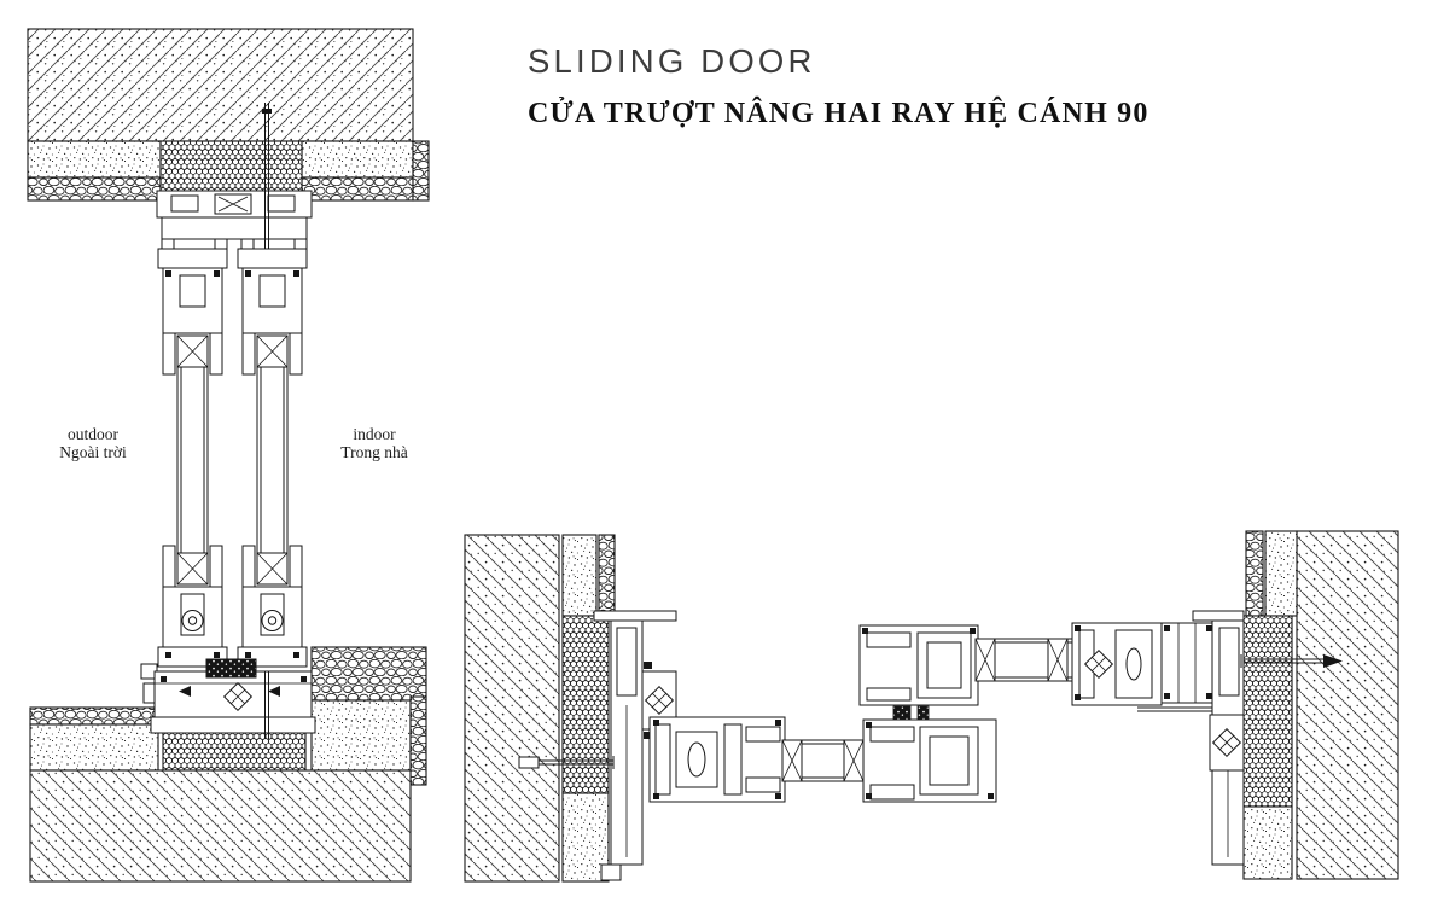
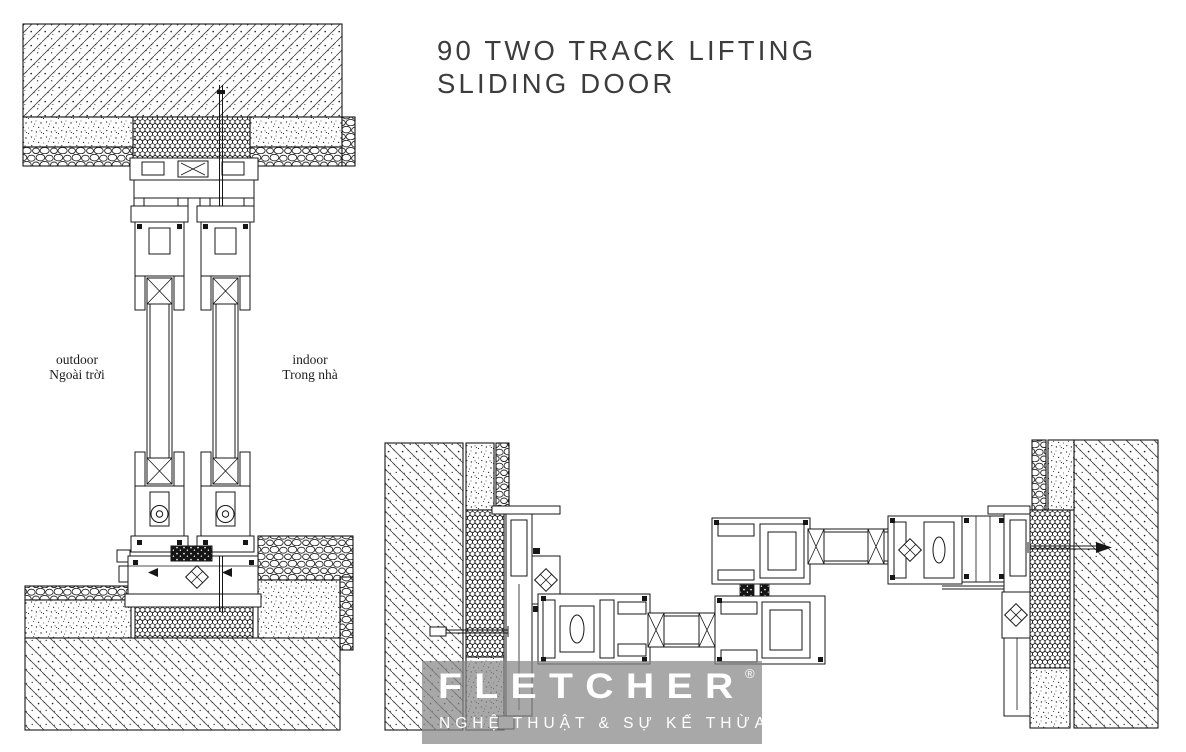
+ 90 TWO TRACK LIFTING
  SLIDING DOOR
- CỬA TRƯỢT NÂNG HAI RAY HỆ CÁNH 90
  outdoor
  Ngoài trời
  indoor
  Trong nhà
+ FLETCHER
+ ®
+ NGHỆ THUẬT & SỰ KẾ THỪA
